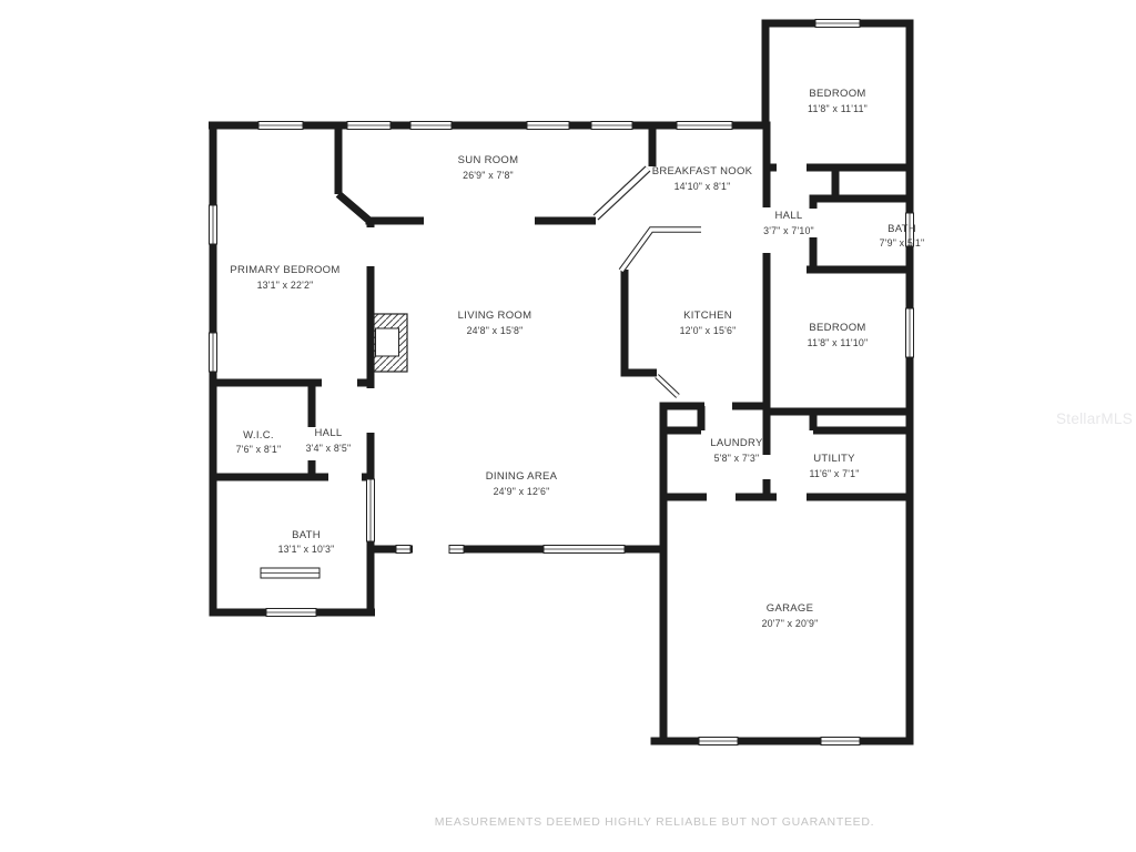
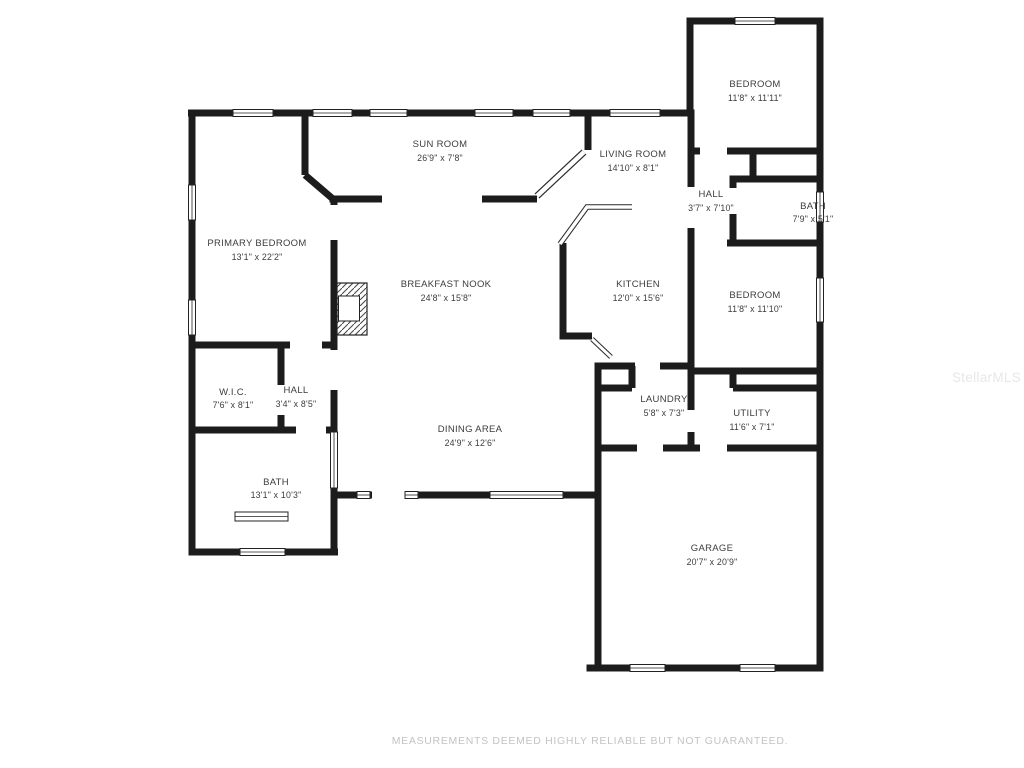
  BEDROOM
  11'8" x 11'11"
  SUN ROOM
  26'9" x 7'8"
- BREAKFAST NOOK
+ LIVING ROOM
  14'10" x 8'1"
  HALL
  3'7" x 7'10"
  BATH
  7'9" x 5'1"
  PRIMARY BEDROOM
  13'1" x 22'2"
- LIVING ROOM
+ BREAKFAST NOOK
  24'8" x 15'8"
  KITCHEN
  12'0" x 15'6"
  BEDROOM
  11'8" x 11'10"
  W.I.C.
  7'6" x 8'1"
  HALL
  3'4" x 8'5"
  LAUNDRY
  5'8" x 7'3"
  UTILITY
  11'6" x 7'1"
  DINING AREA
  24'9" x 12'6"
  BATH
  13'1" x 10'3"
  GARAGE
  20'7" x 20'9"
  StellarMLS
  MEASUREMENTS DEEMED HIGHLY RELIABLE BUT NOT GUARANTEED.
